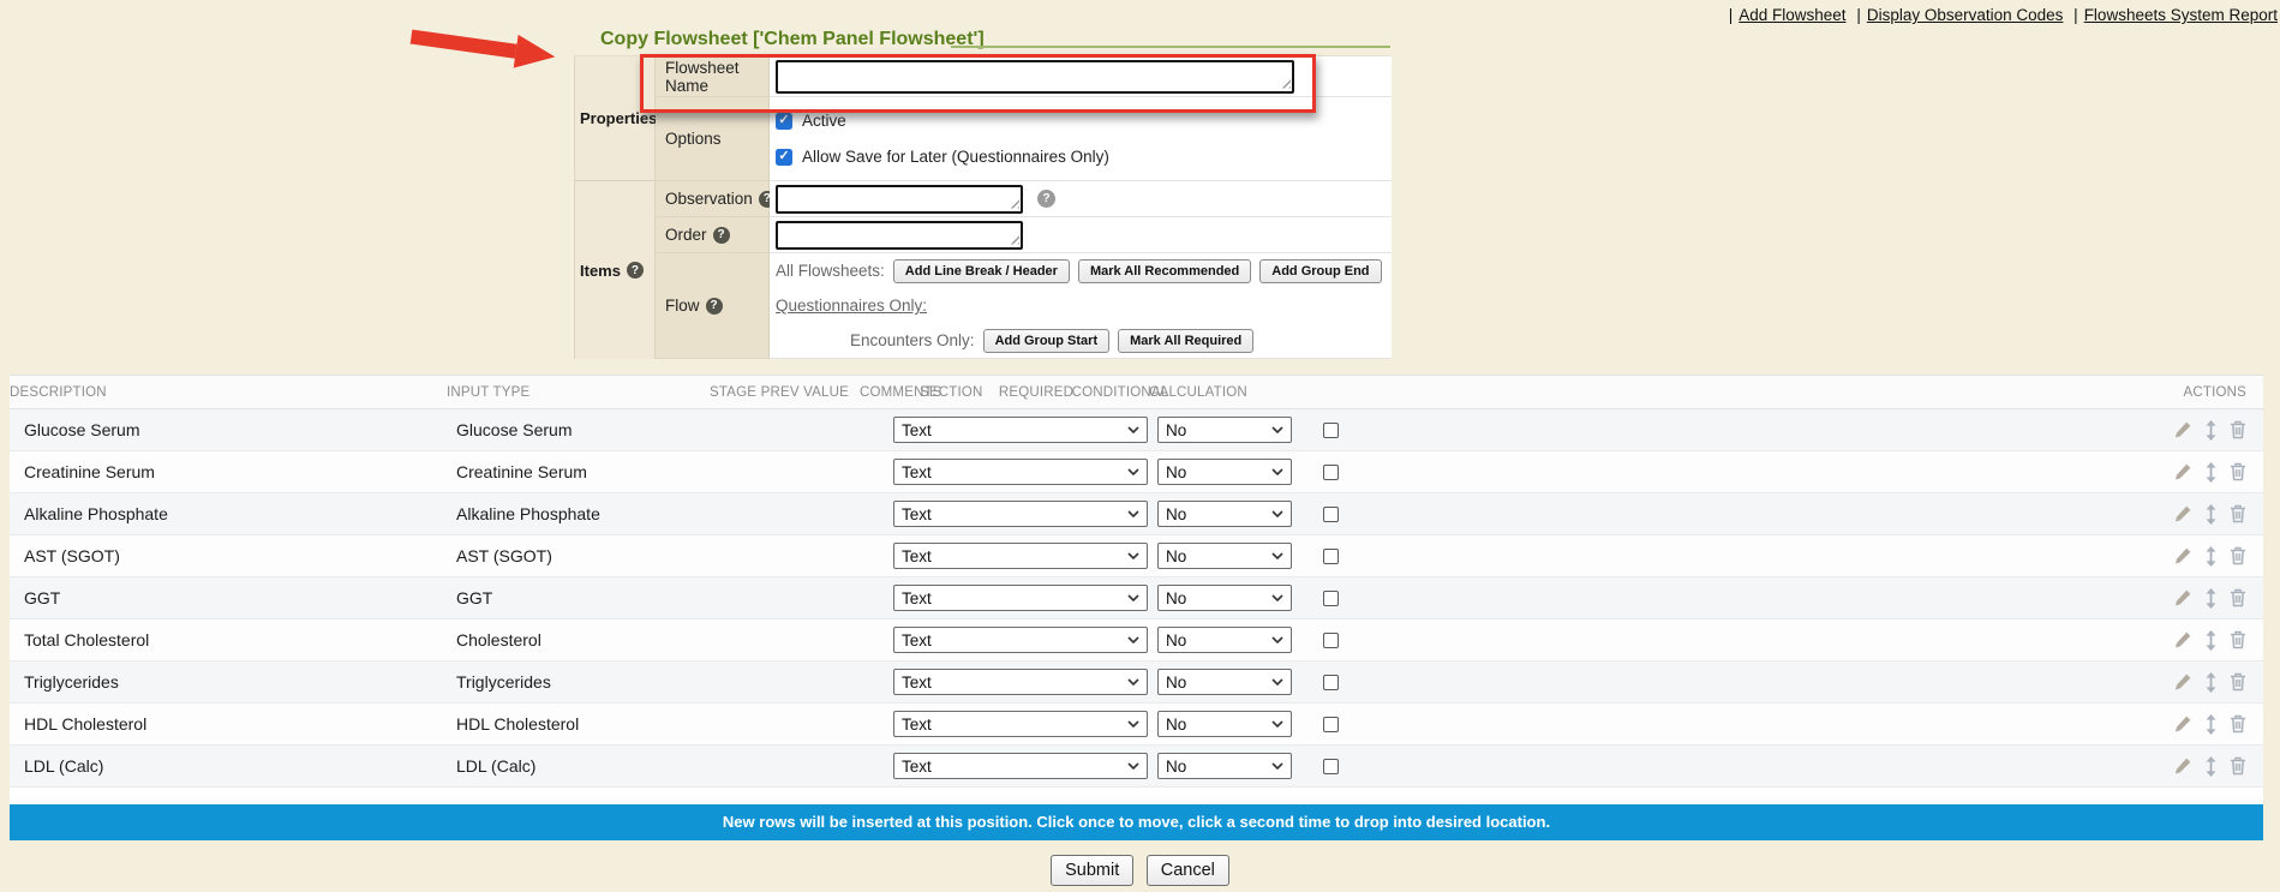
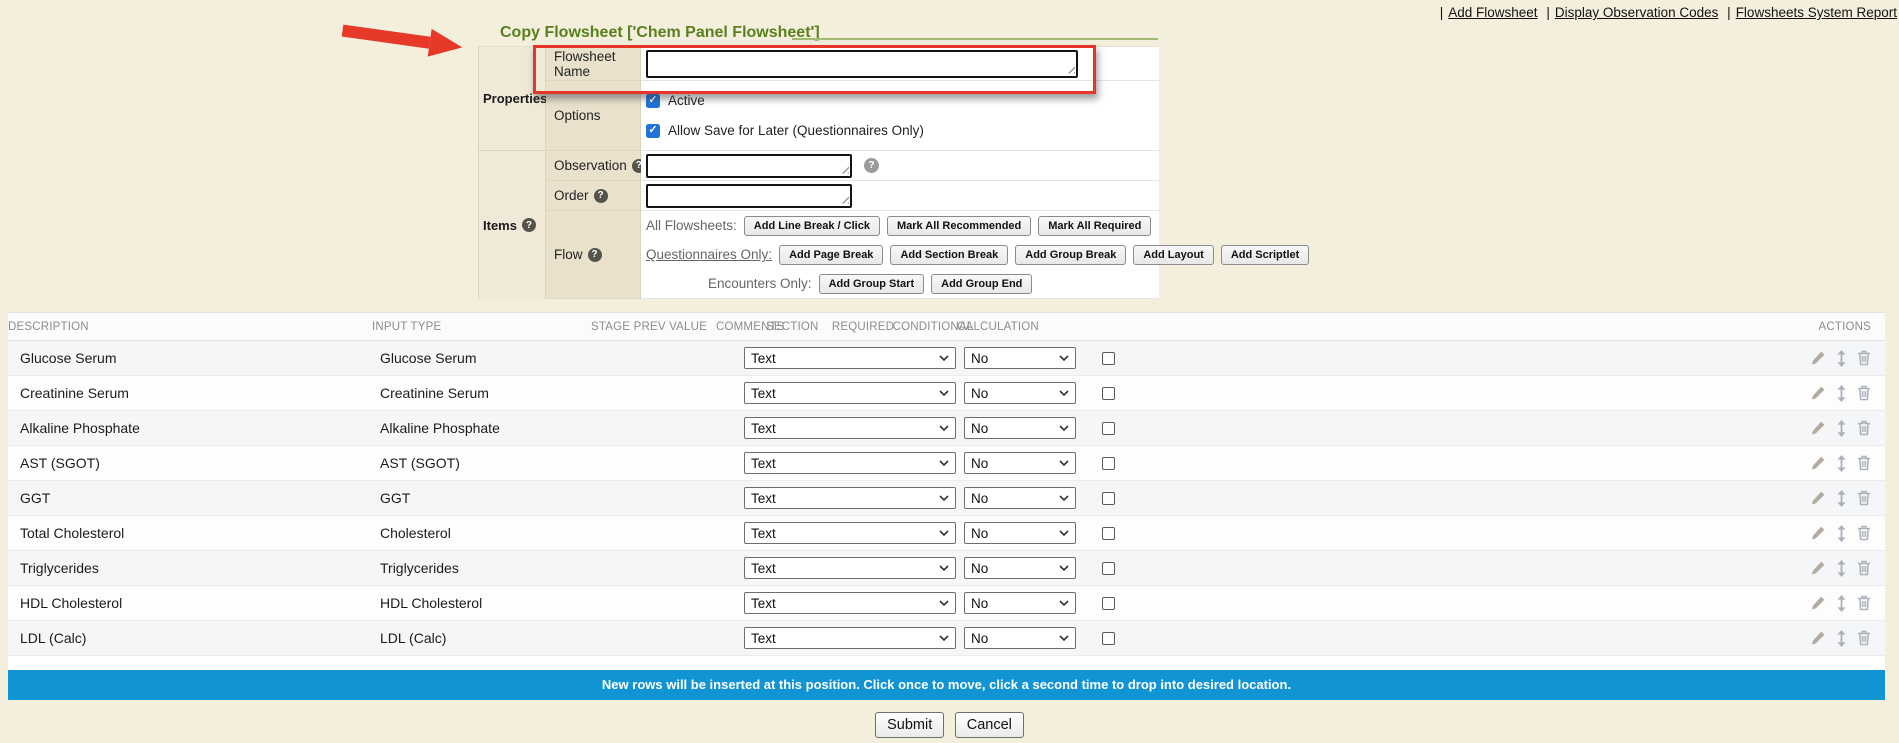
  | Add Flowsheet | Display Observation Codes | Flowsheets System Report
  Copy Flowsheet ['Chem Panel Flowsheet']
  Properties
  Items
  ?
  Flowsheet Name
  Options
  ✓
  Active
  ✓
  Allow Save for Later (Questionnaires Only)
  Observation
  ?
  ?
  Order
  ?
  Flow
  ?
  All Flowsheets:
- Add Line Break / Header
+ Add Line Break / Click
  Mark All Recommended
- Add Group End
+ Mark All Required
  Questionnaires Only:
+ Add Page Break
+ Add Section Break
+ Add Group Break
+ Add Layout
+ Add Scriptlet
  Encounters Only:
  Add Group Start
- Mark All Required
+ Add Group End
  DESCRIPTION
  INPUT TYPE
  STAGE PREV VALUE
  SECTION
  REQUIRED
  CONDITIONA
  CALCULATIO
  ACTIONS
  Glucose Serum
  Glucose Serum
  Text
  No
  Creatinine Serum
  Creatinine Serum
  Text
  No
  Alkaline Phosphate
  Alkaline Phosphate
  Text
  No
  AST (SGOT)
  AST (SGOT)
  Text
  No
  GGT
  GGT
  Text
  No
  Total Cholesterol
  Cholesterol
  Text
  No
  Triglycerides
  Triglycerides
  Text
  No
  HDL Cholesterol
  HDL Cholesterol
  Text
  No
  LDL (Calc)
  LDL (Calc)
  Text
  No
  New rows will be inserted at this position. Click once to move, click a second time to drop into desired location.
  Submit Cancel
